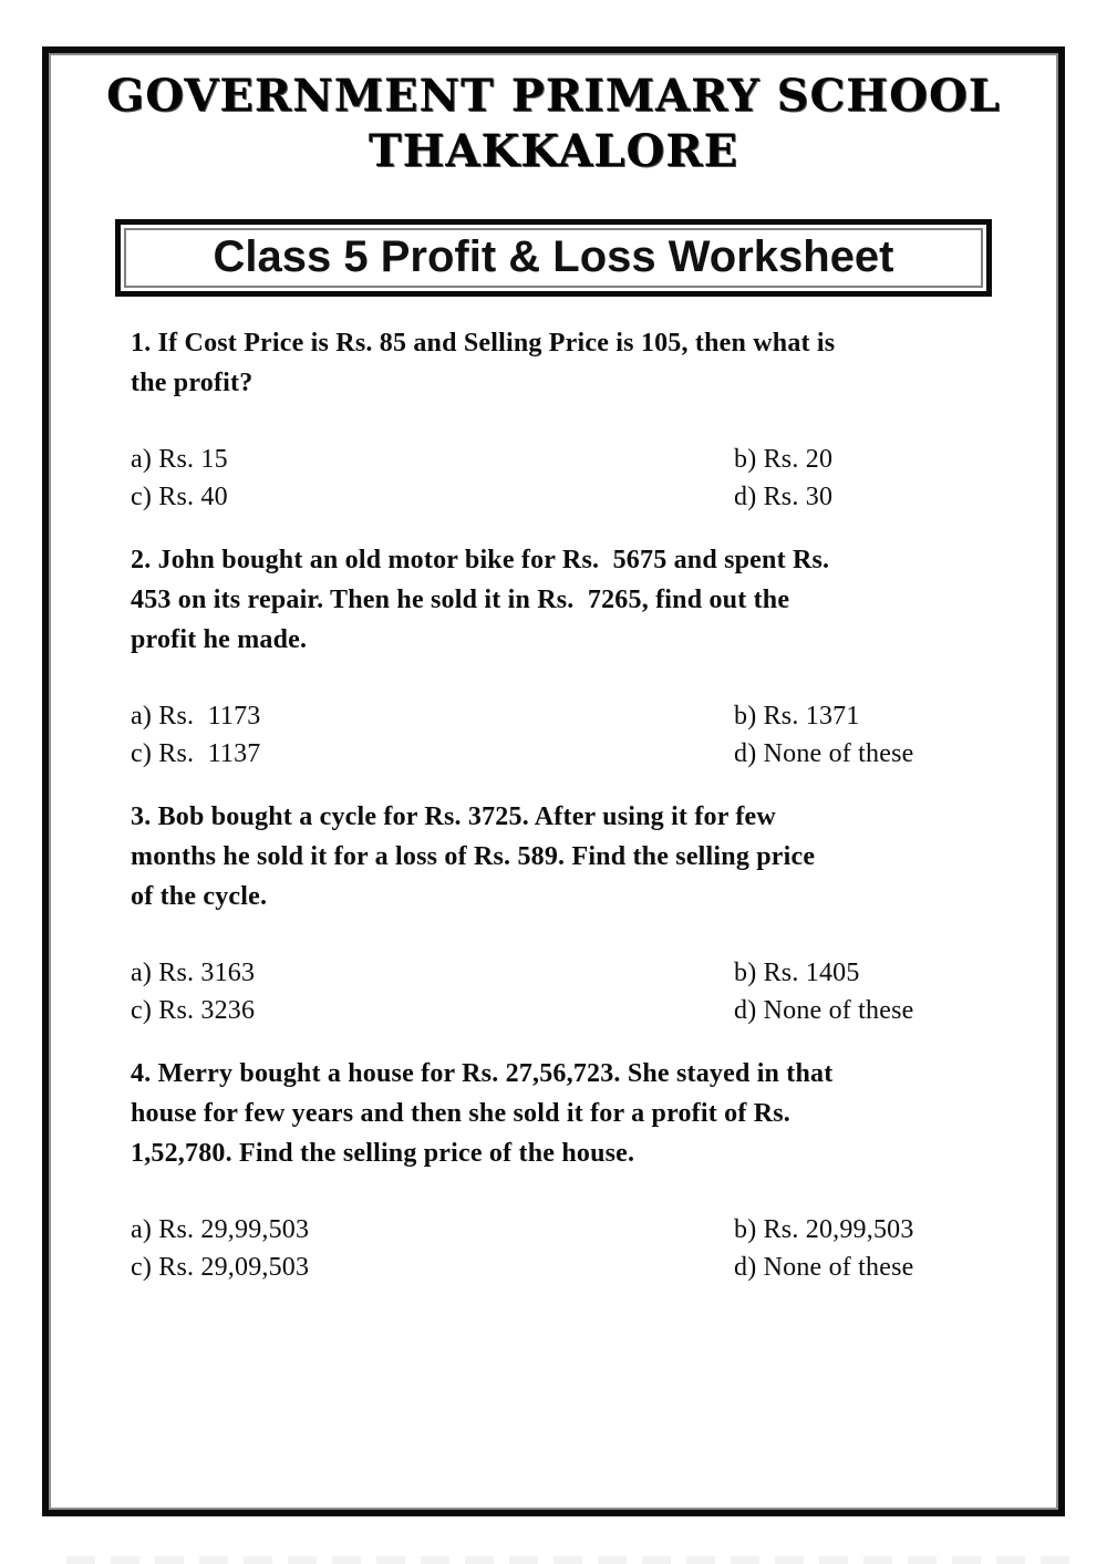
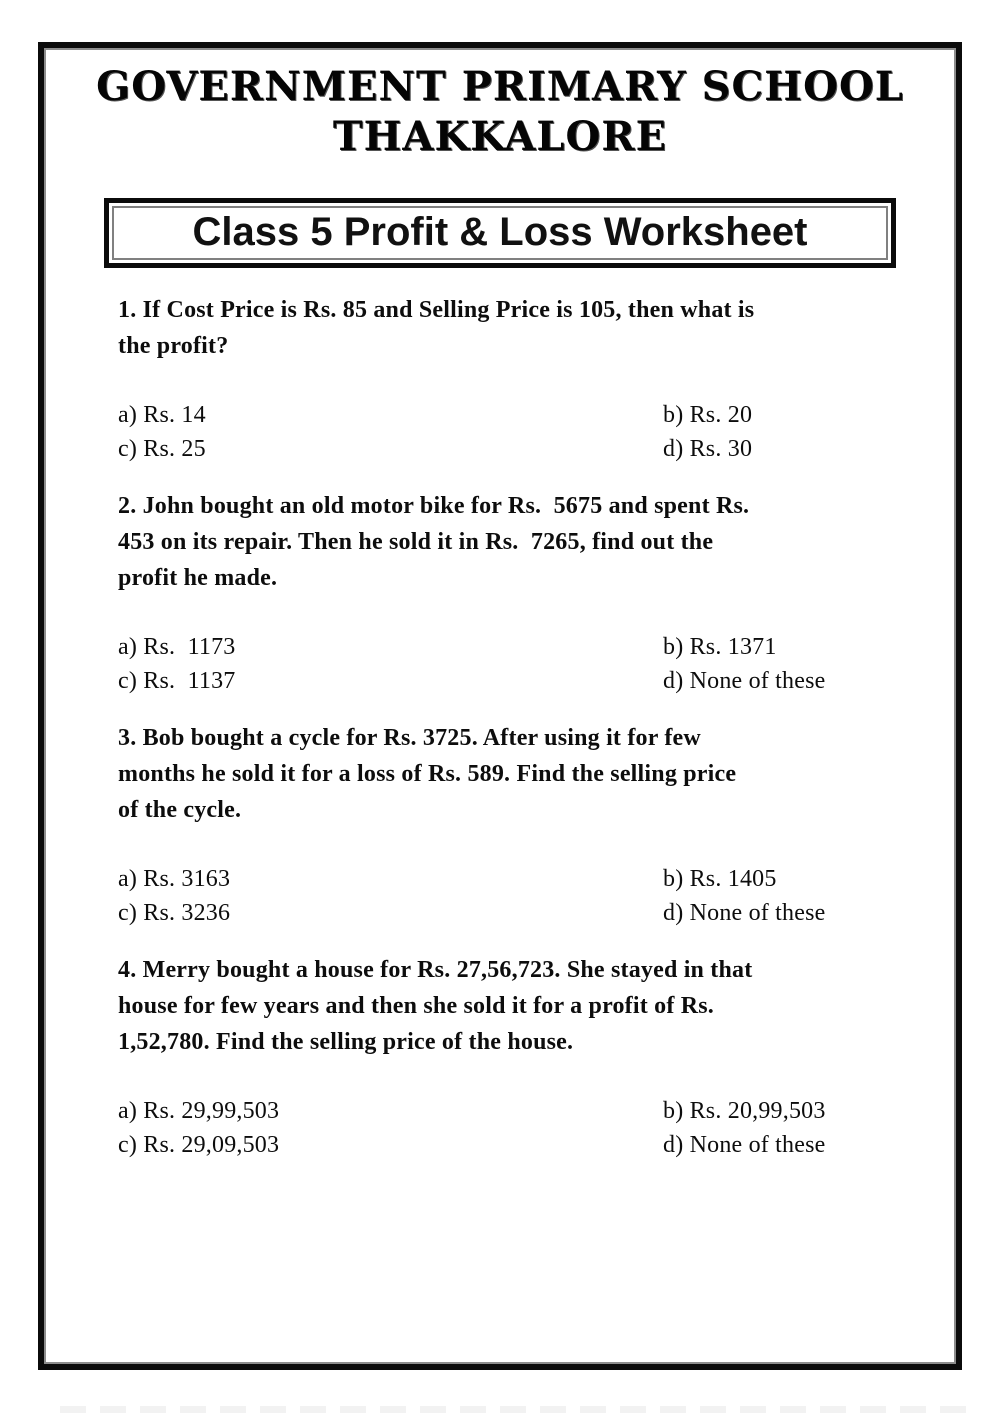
  GOVERNMENT PRIMARY SCHOOL
  THAKKALORE
  Class 5 Profit & Loss Worksheet
  1. If Cost Price is Rs. 85 and Selling Price is 105, then what is
  the profit?
- a) Rs. 15
+ a) Rs. 14
  b) Rs. 20
- c) Rs. 40
+ c) Rs. 25
  d) Rs. 30
  2. John bought an old motor bike for Rs. 5675 and spent Rs.
  453 on its repair. Then he sold it in Rs. 7265, find out the
  profit he made.
  a) Rs. 1173
  b) Rs. 1371
  c) Rs. 1137
  d) None of these
  3. Bob bought a cycle for Rs. 3725. After using it for few
  months he sold it for a loss of Rs. 589. Find the selling price
  of the cycle.
  a) Rs. 3163
  b) Rs. 1405
  c) Rs. 3236
  d) None of these
  4. Merry bought a house for Rs. 27,56,723. She stayed in that
  house for few years and then she sold it for a profit of Rs.
  1,52,780. Find the selling price of the house.
  a) Rs. 29,99,503
  b) Rs. 20,99,503
  c) Rs. 29,09,503
  d) None of these
